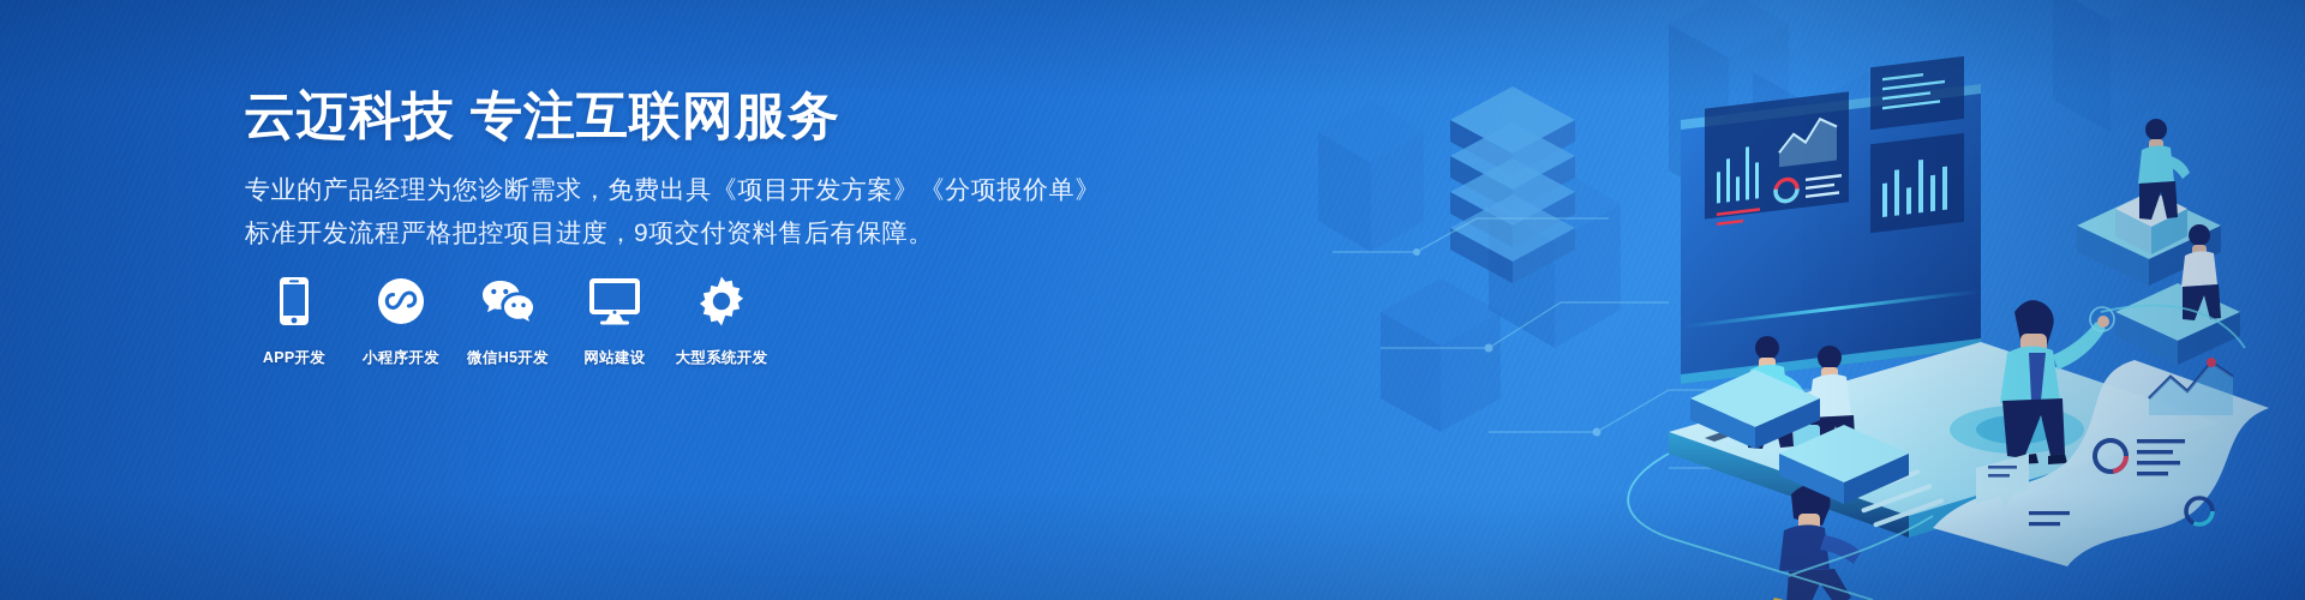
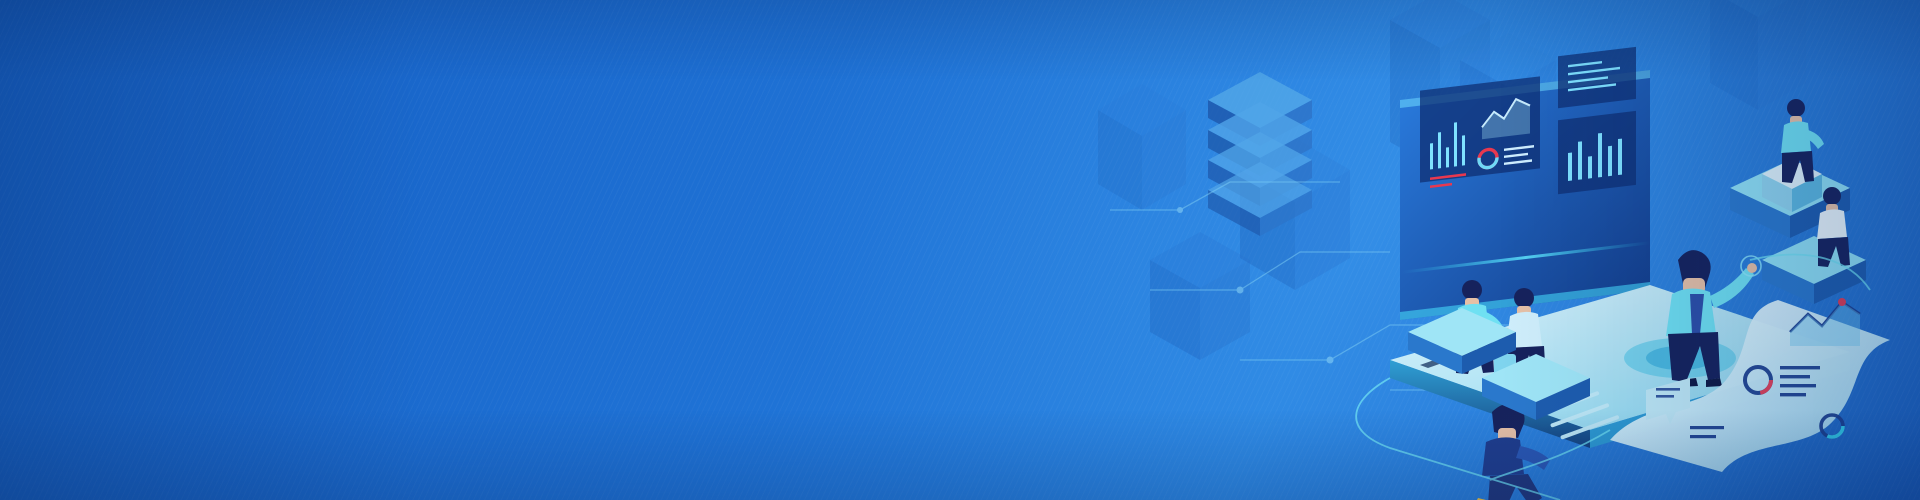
- 云迈科技 专注互联网服务
- 专业的产品经理为您诊断需求，免费出具《项目开发方案》《分项报价单》
- 标准开发流程严格把控项目进度，9项交付资料售后有保障。
- APP开发
- 小程序开发
- 微信H5开发
- 网站建设
- 大型系统开发
